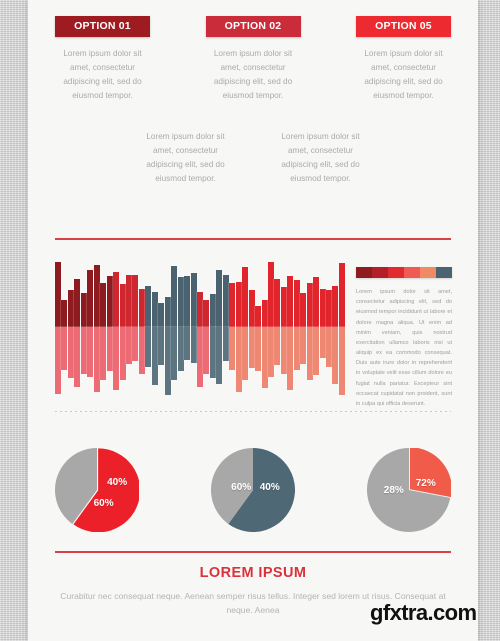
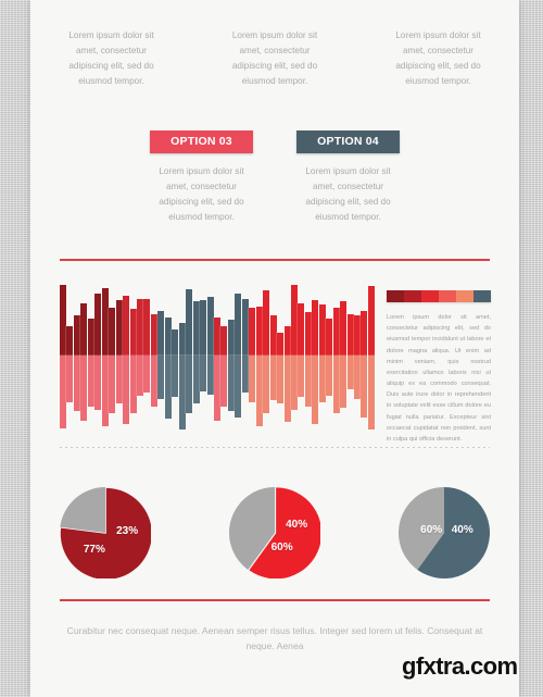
- OPTION 01
  Lorem ipsum dolor sit amet, consectetur adipiscing elit, sed do eiusmod tempor.
- OPTION 02
  Lorem ipsum dolor sit amet, consectetur adipiscing elit, sed do eiusmod tempor.
- OPTION 05
  Lorem ipsum dolor sit amet, consectetur adipiscing elit, sed do eiusmod tempor.
+ OPTION 03
  Lorem ipsum dolor sit amet, consectetur adipiscing elit, sed do eiusmod tempor.
+ OPTION 04
  Lorem ipsum dolor sit amet, consectetur adipiscing elit, sed do eiusmod tempor.
+ 77%
+ 23%
  60%
  40%
  60%
  40%
- 28%
- 72%
- LOREM IPSUM
- Curabitur nec consequat neque. Aenean semper risus tellus. Integer sed lorem ut risus. Consequat at neque. Aenea
+ Curabitur nec consequat neque. Aenean semper risus tellus. Integer sed lorem ut felis. Consequat at neque. Aenea
  gfxtra.com
